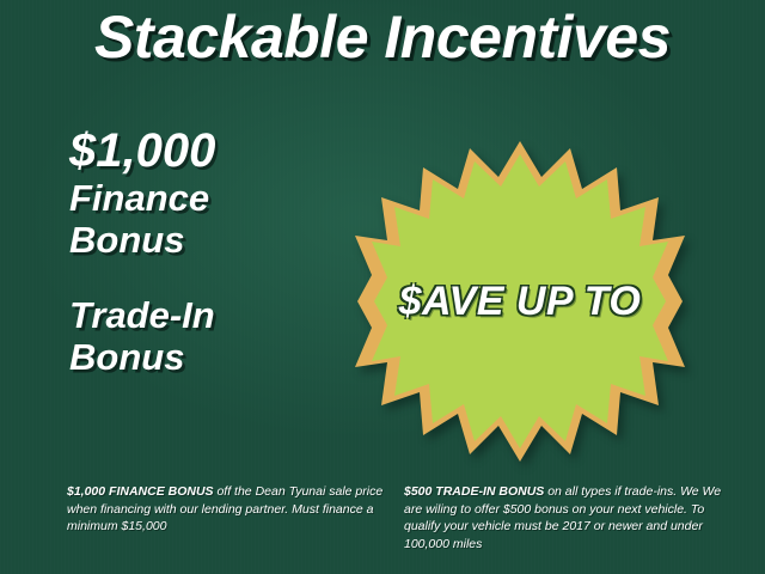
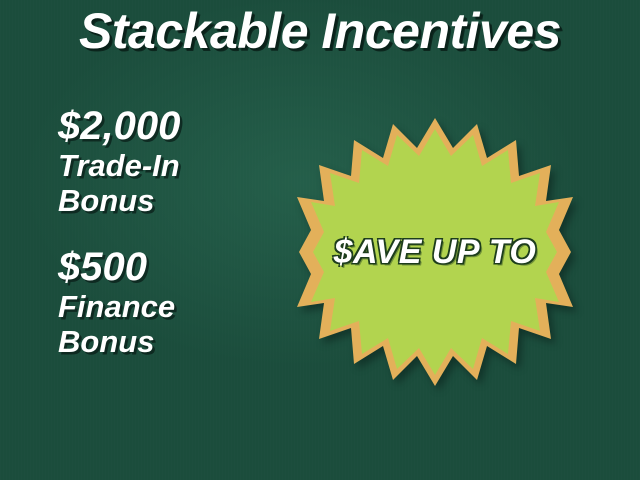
  Stackable Incentives
- $1,000
+ $2,000
- Finance
+ Trade-In
  Bonus
+ $500
- Trade-In
+ Finance
  Bonus
  $AVE UP TO
- $1,000 FINANCE BONUS off the Dean Tyunai sale price when financing with our lending partner. Must finance a minimum $15,000
- $500 TRADE-IN BONUS on all types if trade-ins. We We are wiling to offer $500 bonus on your next vehicle. To qualify your vehicle must be 2017 or newer and under 100,000 miles
